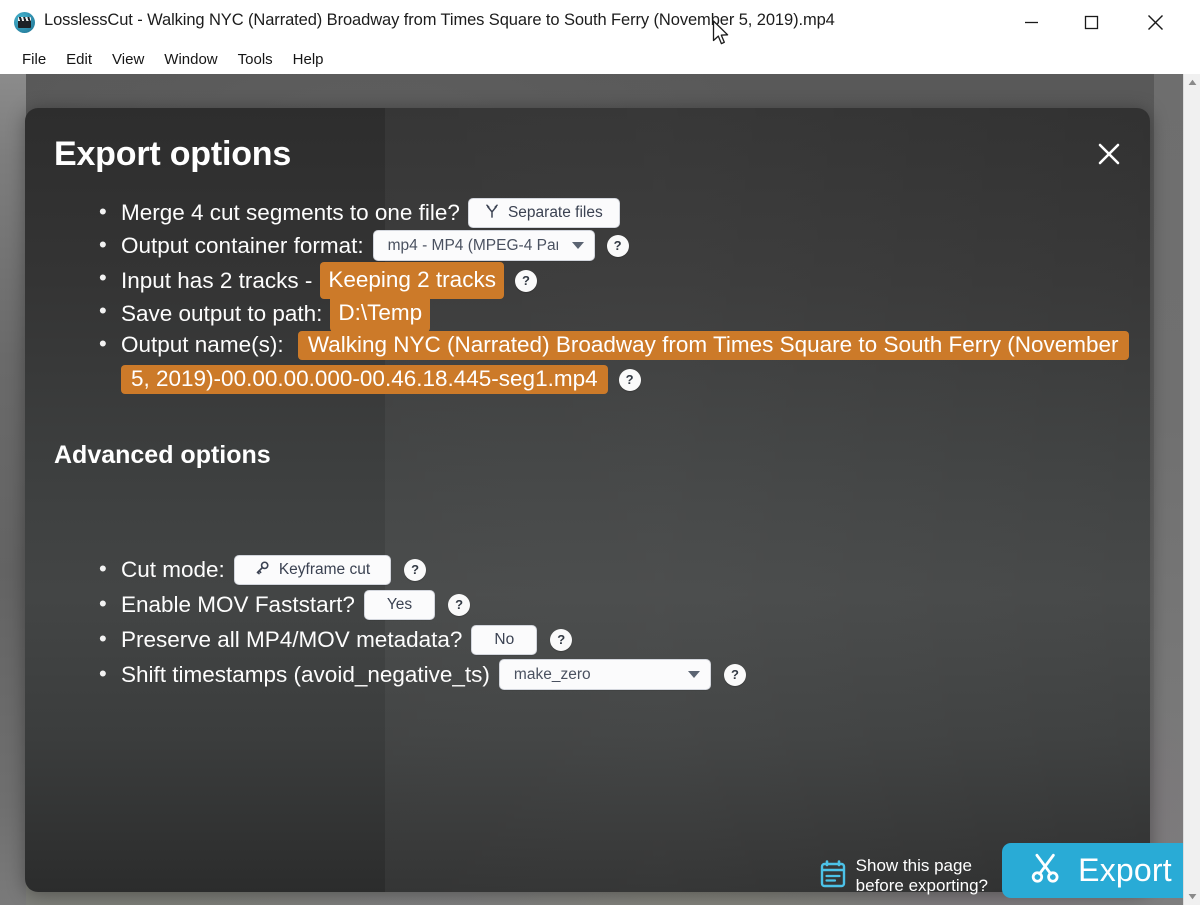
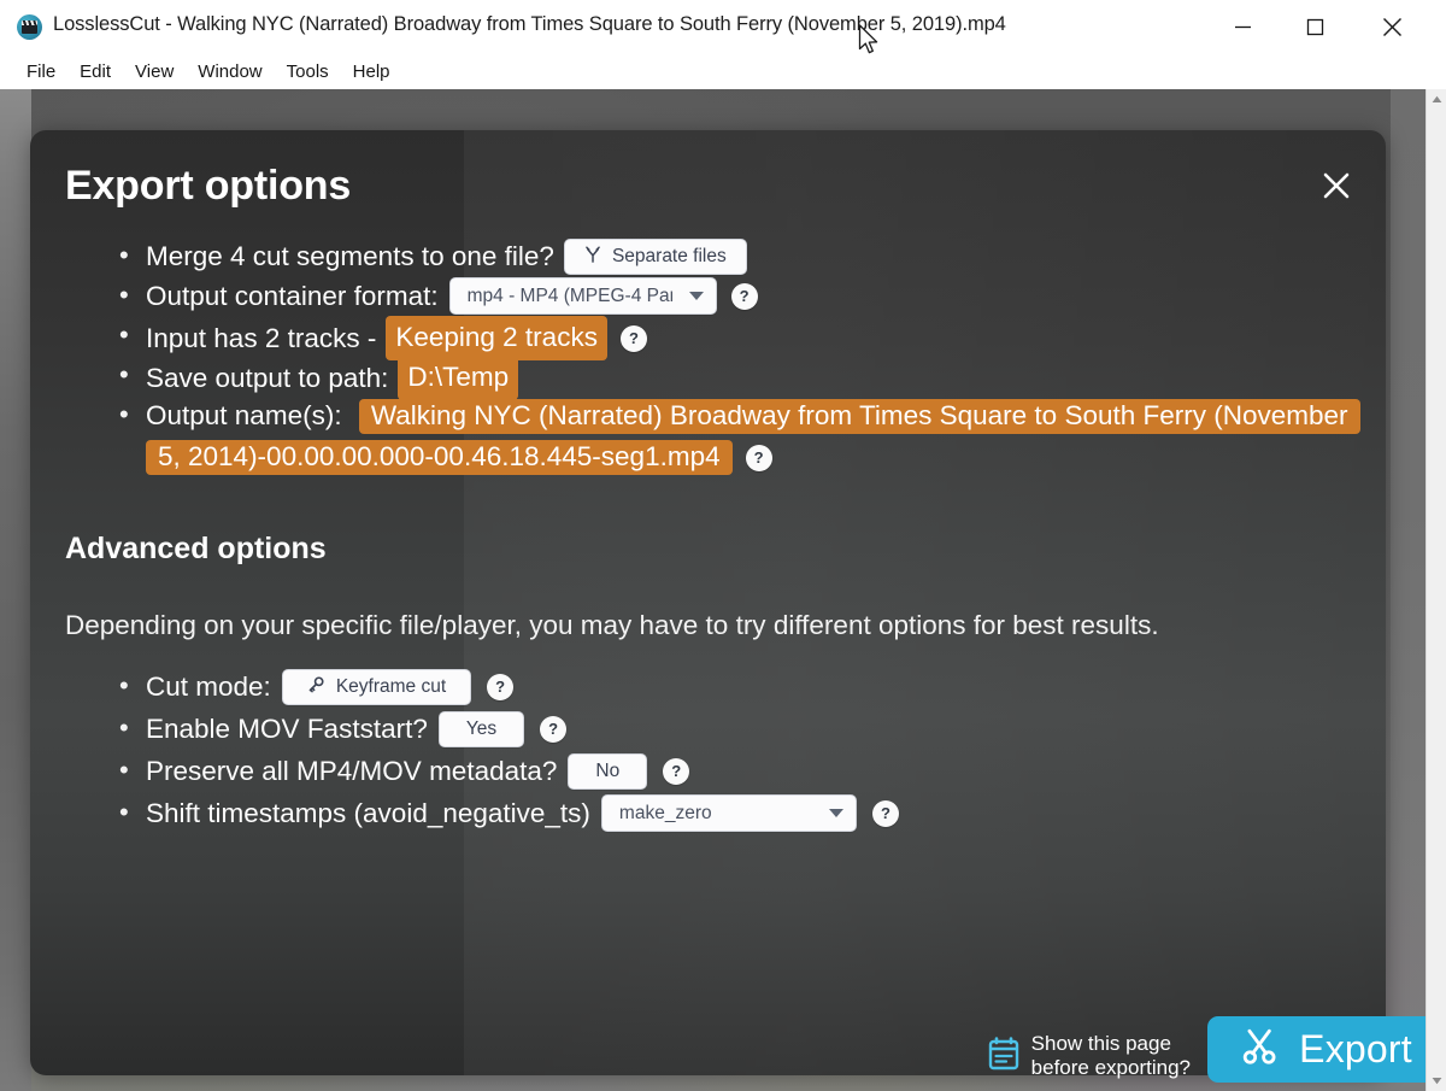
  LosslessCut - Walking NYC (Narrated) Broadway from Times Square to South Ferry (November 5, 2019).mp4
  File
  Edit
  View
  Window
  Tools
  Help
  Export options
  Merge 4 cut segments to one file?
  Separate files
  Output container format:
  mp4 - MP4 (MPEG-4 Pa
  ?
  Input has 2 tracks -
  Keeping 2 tracks
  ?
  Save output to path:
  D:\Temp
- Output name(s): Walking NYC (Narrated) Broadway from Times Square to South Ferry (November 5, 2019)-00.00.00.000-00.46.18.445-seg1.mp4 ?
+ Output name(s): Walking NYC (Narrated) Broadway from Times Square to South Ferry (November 5, 2014)-00.00.00.000-00.46.18.445-seg1.mp4 ?
  Advanced options
+ Depending on your specific file/player, you may have to try different options for best results.
  Cut mode:
  Keyframe cut
  ?
  Enable MOV Faststart?
  Yes
  ?
  Preserve all MP4/MOV metadata?
  No
  ?
  Shift timestamps (avoid_negative_ts)
  make_zero
  ?
  Show this page
  before exporting?
  Export
